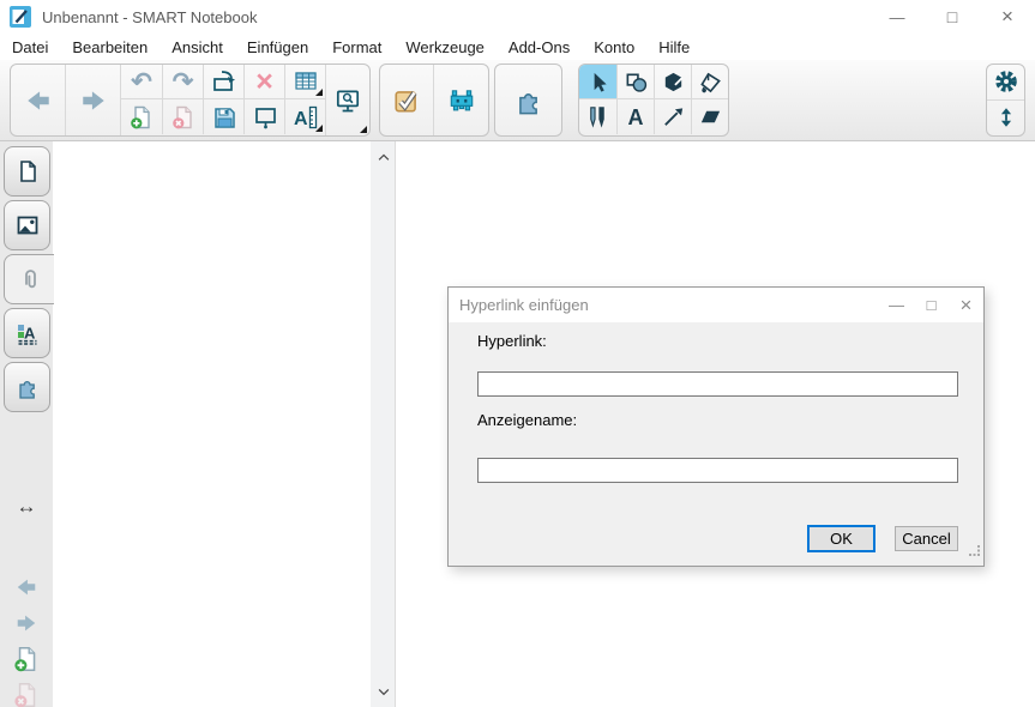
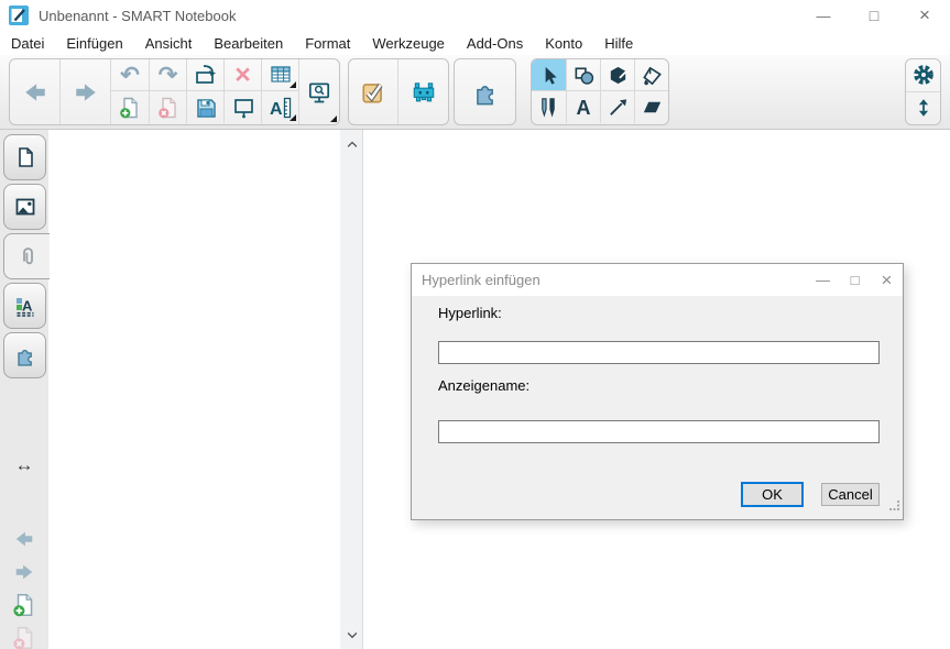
  Unbenannt - SMART Notebook
  —
  □
  ×
  Datei
- Bearbeiten
+ Einfügen
  Ansicht
- Einfügen
+ Bearbeiten
  Format
  Werkzeuge
  Add-Ons
  Konto
  Hilfe
  ↶
  ↷
  ×
  A
  A
  A
  ↔
  Hyperlink einfügen
  —
  □
  ×
  Hyperlink:
  Anzeigename:
  OK
  Cancel
